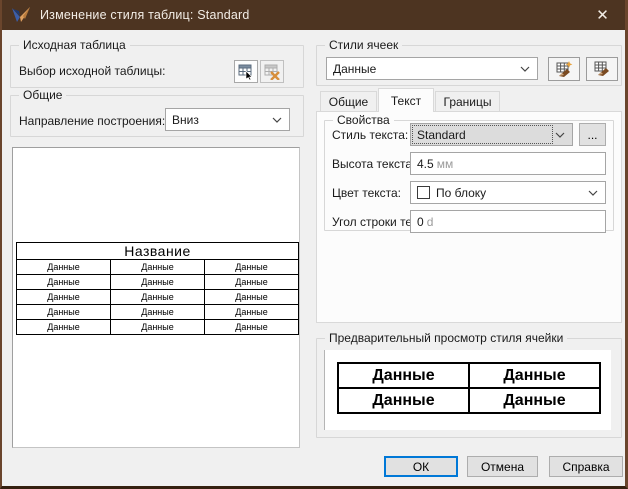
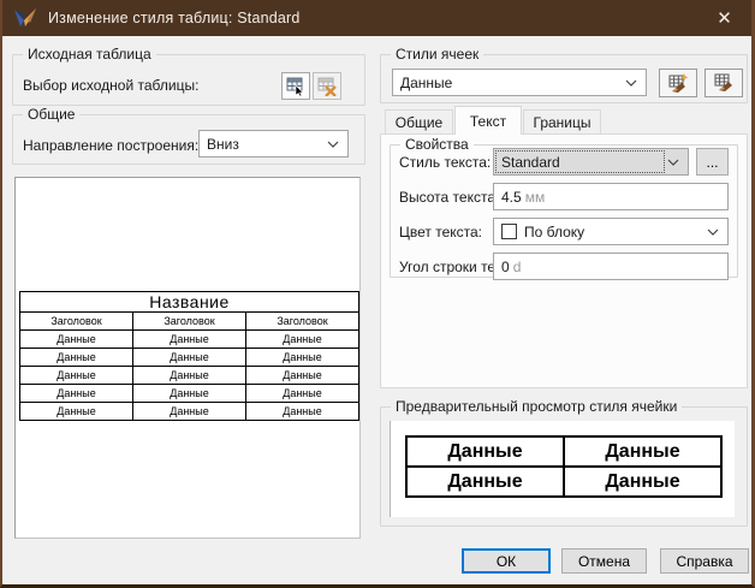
  Изменение стиля таблиц: Standard
  ✕
  Исходная таблица
  Выбор исходной таблицы:
  Общие
  Направление построения:
  Вниз
  Название
+ Заголовок	Заголовок	Заголовок
  Данные	Данные	Данные
  Данные	Данные	Данные
  Данные	Данные	Данные
  Данные	Данные	Данные
  Данные	Данные	Данные
  Стили ячеек
  Данные
  Общие
  Текст
  Границы
  Свойства
  Стиль текста:
  Standard
  ...
  Высота текста
  4.5
  мм
  Цвет текста:
  По блоку
  Угол строки те
  0
  d
  Предварительный просмотр стиля ячейки
  Данные	Данные
  Данные	Данные
  ОК
  Отмена
  Справка
